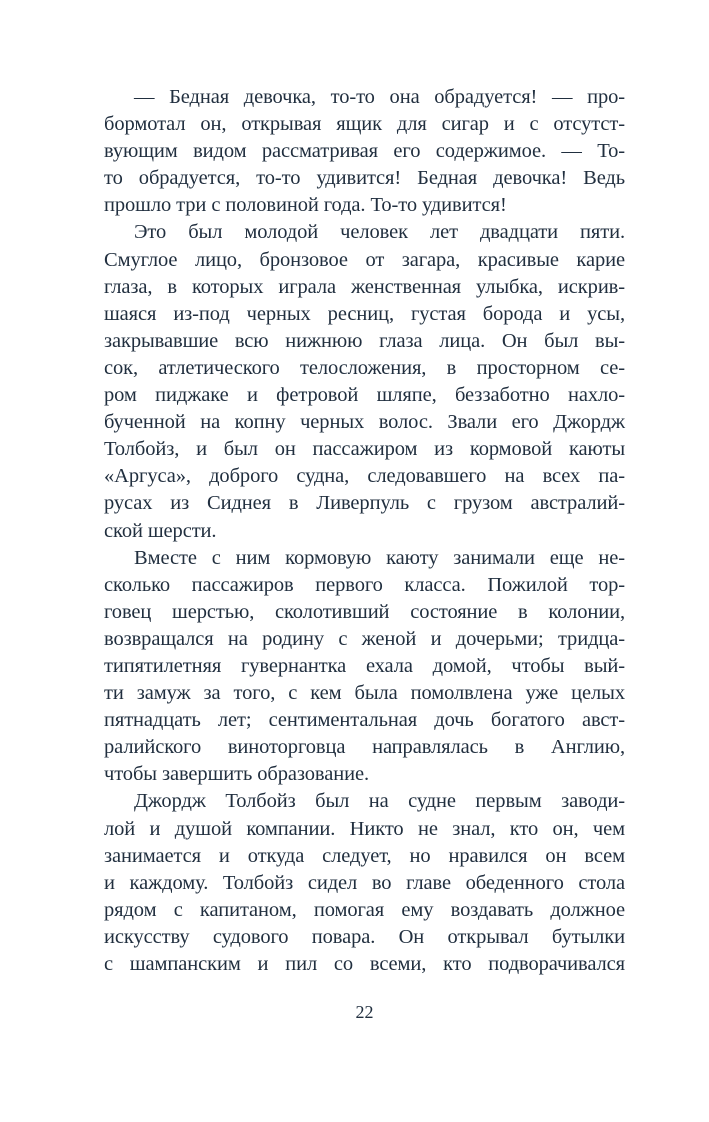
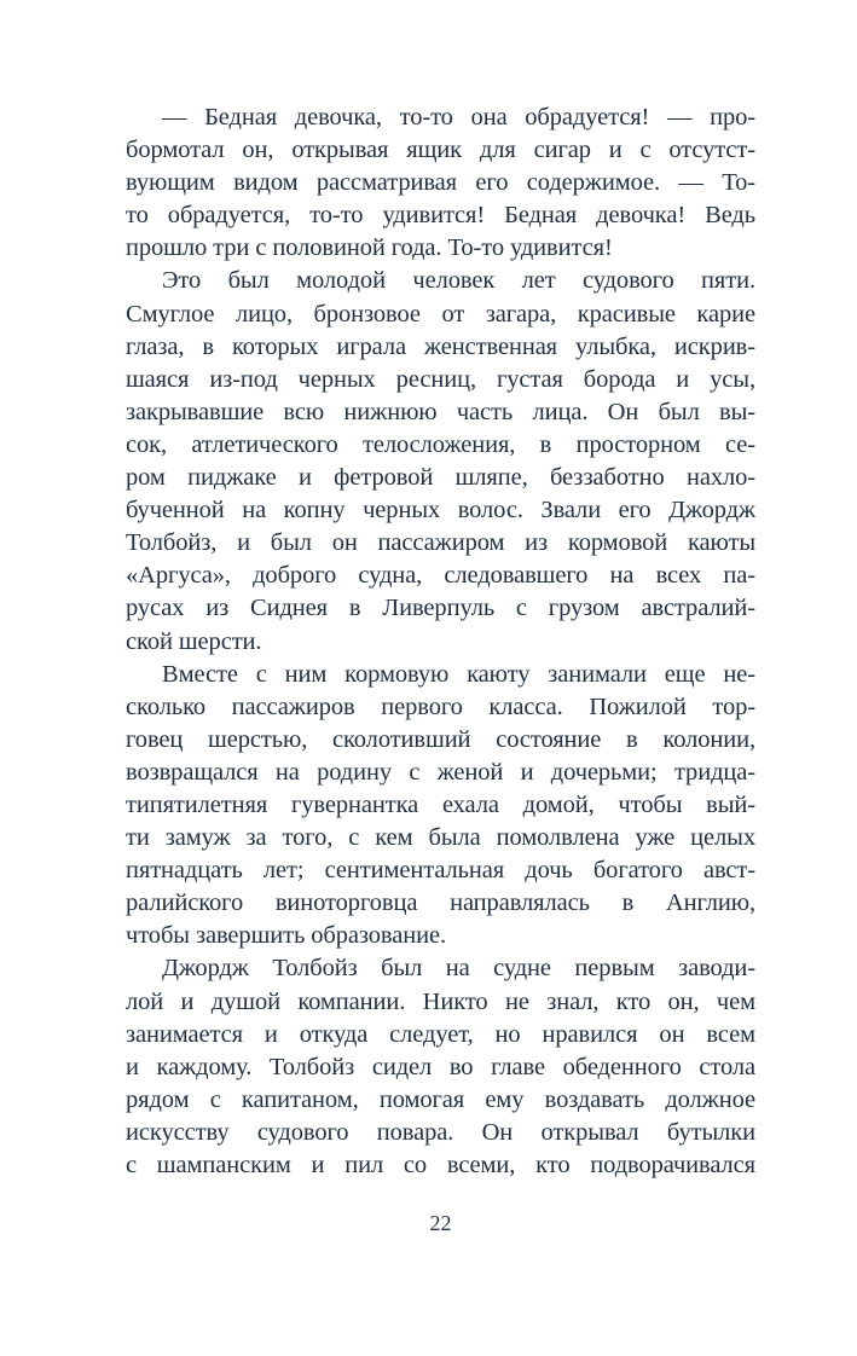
  — Бедная девочка, то-то она обрадуется! — про-
  бормотал он, открывая ящик для сигар и с отсутст-
  вующим видом рассматривая его содержимое. — То-
  то обрадуется, то-то удивится! Бедная девочка! Ведь
  прошло три с половиной года. То-то удивится!
- Это был молодой человек лет двадцати пяти.
+ Это был молодой человек лет судового пяти.
  Смуглое лицо, бронзовое от загара, красивые карие
  глаза, в которых играла женственная улыбка, искрив-
  шаяся из-под черных ресниц, густая борода и усы,
- закрывавшие всю нижнюю глаза лица. Он был вы-
+ закрывавшие всю нижнюю часть лица. Он был вы-
  сок, атлетического телосложения, в просторном се-
  ром пиджаке и фетровой шляпе, беззаботно нахло-
  бученной на копну черных волос. Звали его Джордж
  Толбойз, и был он пассажиром из кормовой каюты
  «Аргуса», доброго судна, следовавшего на всех па-
  русах из Сиднея в Ливерпуль с грузом австралий-
  ской шерсти.
  Вместе с ним кормовую каюту занимали еще не-
  сколько пассажиров первого класса. Пожилой тор-
  говец шерстью, сколотивший состояние в колонии,
  возвращался на родину с женой и дочерьми; тридца-
  типятилетняя гувернантка ехала домой, чтобы вый-
  ти замуж за того, с кем была помолвлена уже целых
  пятнадцать лет; сентиментальная дочь богатого авст-
  ралийского виноторговца направлялась в Англию,
  чтобы завершить образование.
  Джордж Толбойз был на судне первым заводи-
  лой и душой компании. Никто не знал, кто он, чем
  занимается и откуда следует, но нравился он всем
  и каждому. Толбойз сидел во главе обеденного стола
  рядом с капитаном, помогая ему воздавать должное
  искусству судового повара. Он открывал бутылки
  с шампанским и пил со всеми, кто подворачивался
  22
